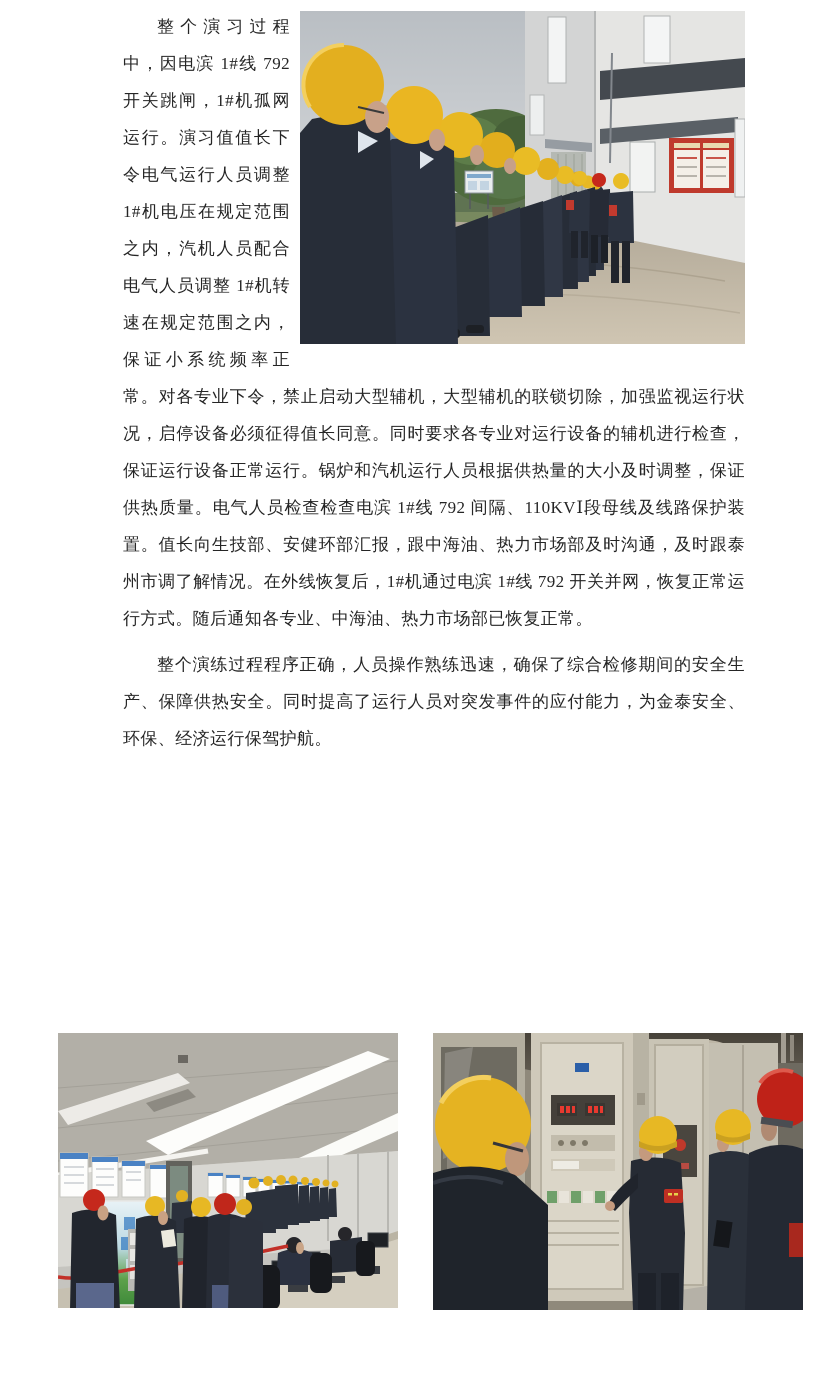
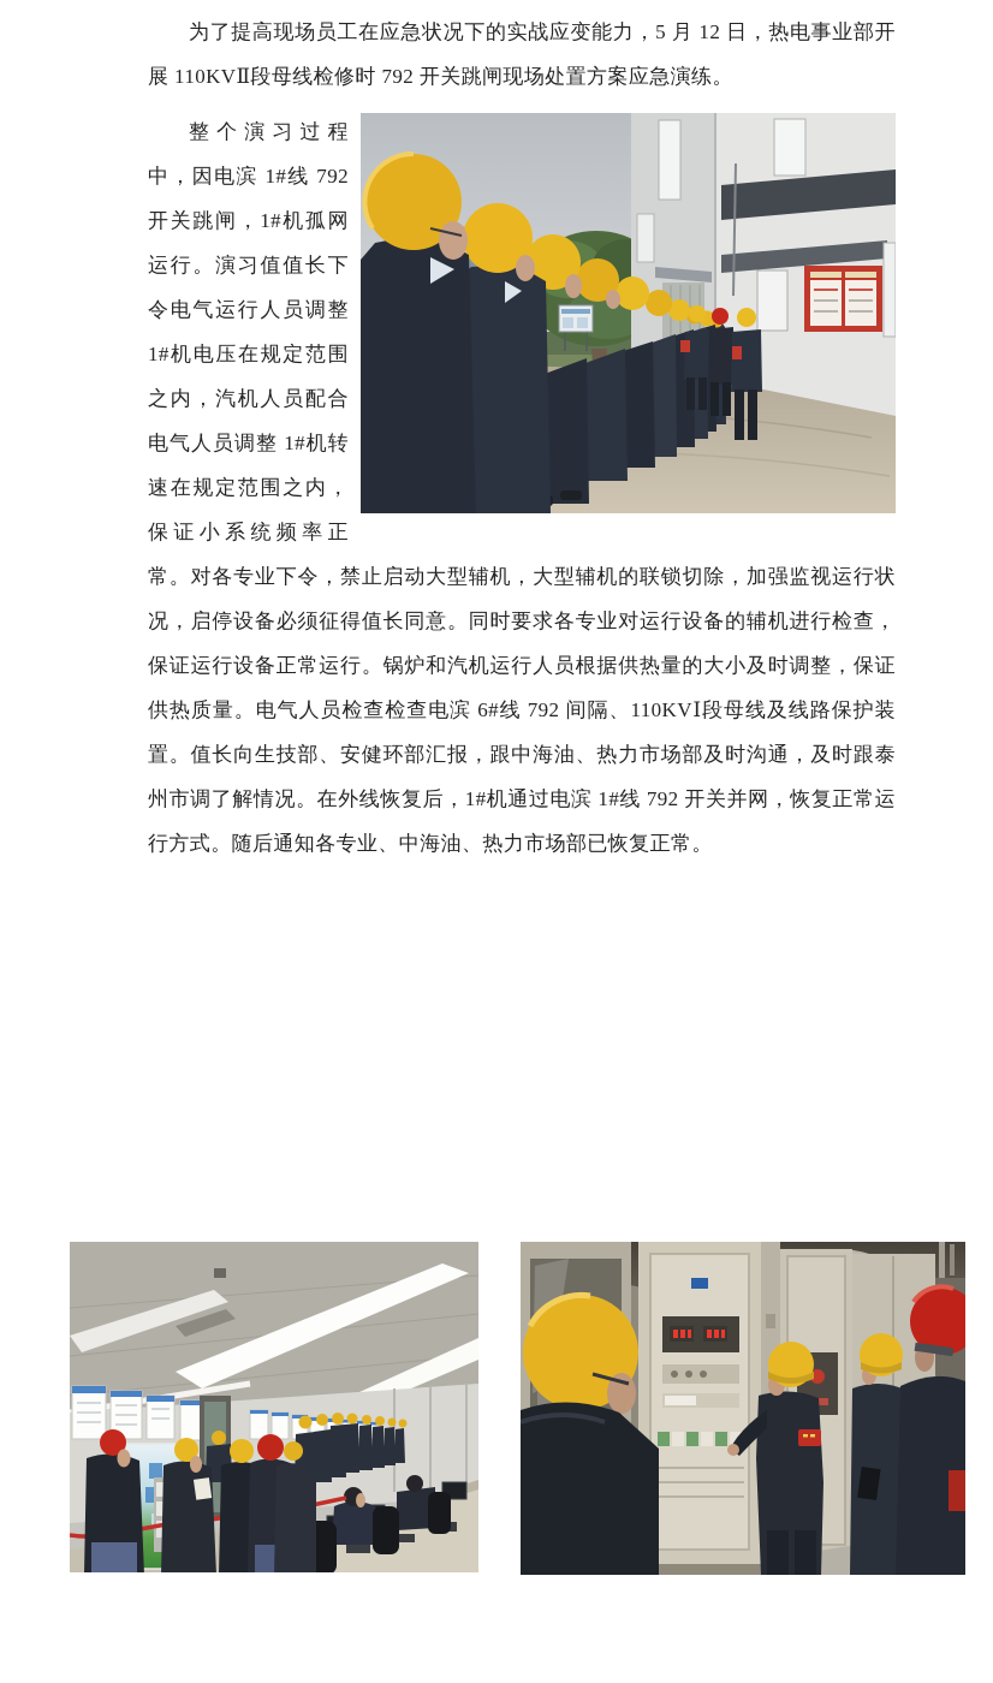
+ 为了提高现场员工在应急状况下的实战应变能力，5 月 12 日，热电事业部开展 110KVⅡ段母线检修时 792 开关跳闸现场处置方案应急演练。
- 整个演习过程中，因电滨 1#线 792 开关跳闸，1#机孤网运行。演习值值长下令电气运行人员调整 1#机电压在规定范围之内，汽机人员配合电气人员调整 1#机转速在规定范围之内，保证小系统频率正常。对各专业下令，禁止启动大型辅机，大型辅机的联锁切除，加强监视运行状况，启停设备必须征得值长同意。同时要求各专业对运行设备的辅机进行检查，保证运行设备正常运行。锅炉和汽机运行人员根据供热量的大小及时调整，保证供热质量。电气人员检查检查电滨 1#线 792 间隔、110KVⅠ段母线及线路保护装置。值长向生技部、安健环部汇报，跟中海油、热力市场部及时沟通，及时跟泰州市调了解情况。在外线恢复后，1#机通过电滨 1#线 792 开关并网，恢复正常运行方式。随后通知各专业、中海油、热力市场部已恢复正常。
+ 整个演习过程中，因电滨 1#线 792 开关跳闸，1#机孤网运行。演习值值长下令电气运行人员调整 1#机电压在规定范围之内，汽机人员配合电气人员调整 1#机转速在规定范围之内，保证小系统频率正常。对各专业下令，禁止启动大型辅机，大型辅机的联锁切除，加强监视运行状况，启停设备必须征得值长同意。同时要求各专业对运行设备的辅机进行检查，保证运行设备正常运行。锅炉和汽机运行人员根据供热量的大小及时调整，保证供热质量。电气人员检查检查电滨 6#线 792 间隔、110KVⅠ段母线及线路保护装置。值长向生技部、安健环部汇报，跟中海油、热力市场部及时沟通，及时跟泰州市调了解情况。在外线恢复后，1#机通过电滨 1#线 792 开关并网，恢复正常运行方式。随后通知各专业、中海油、热力市场部已恢复正常。
- 整个演练过程程序正确，人员操作熟练迅速，确保了综合检修期间的安全生产、保障供热安全。同时提高了运行人员对突发事件的应付能力，为金泰安全、环保、经济运行保驾护航。
